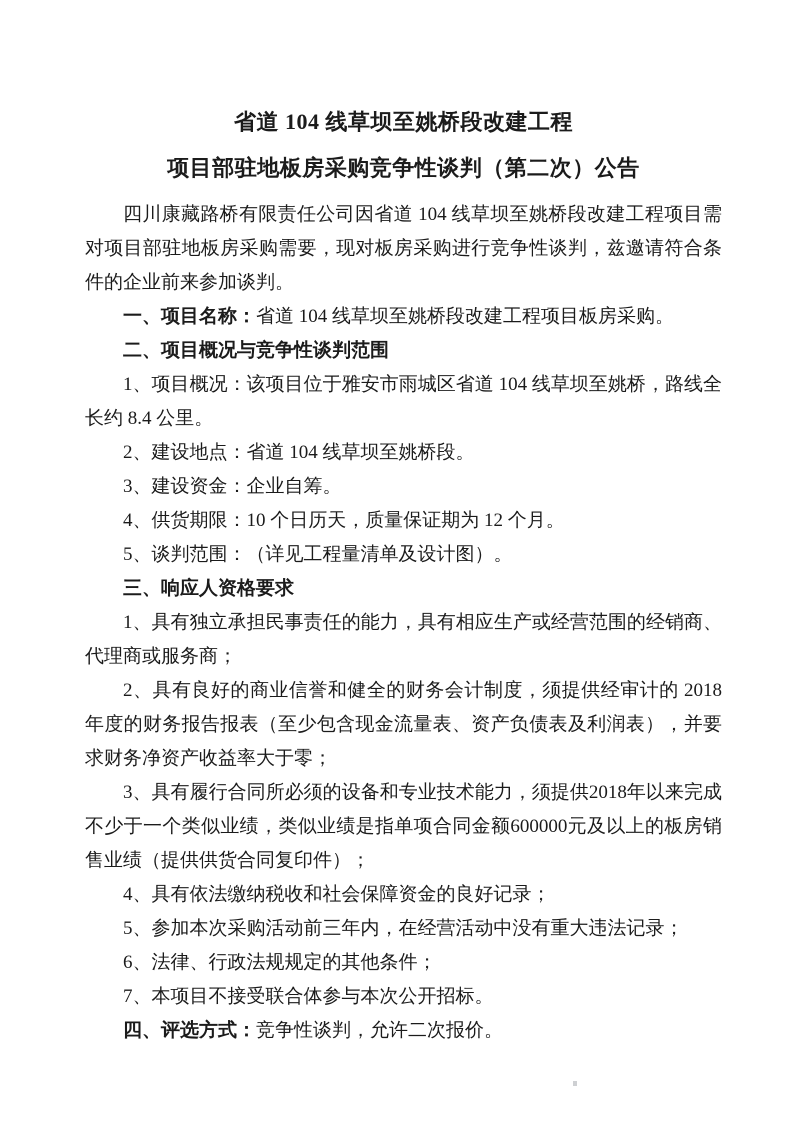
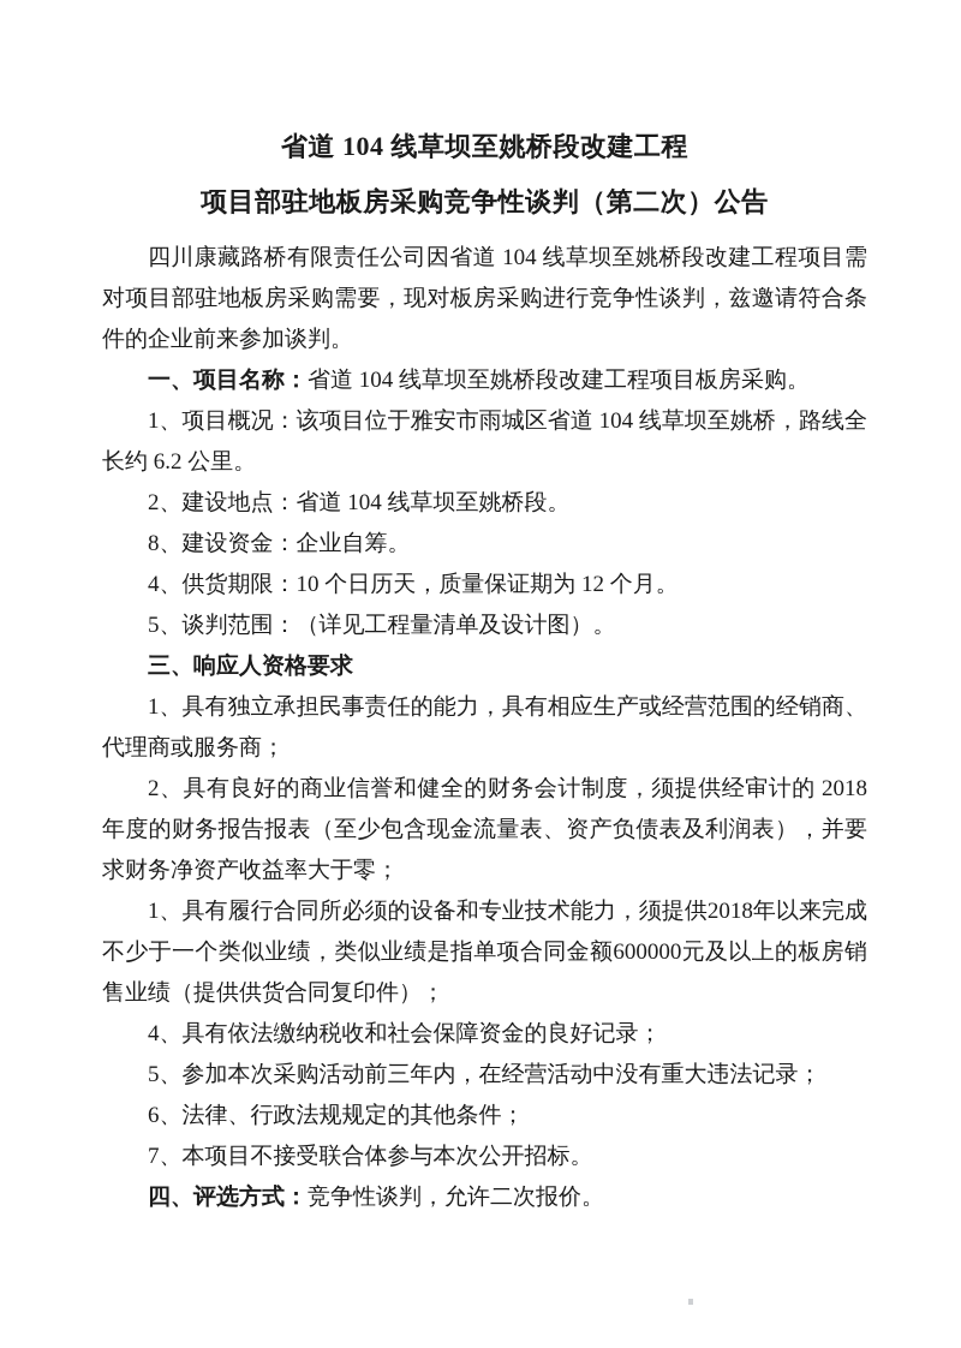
  省道 104 线草坝至姚桥段改建工程
  项目部驻地板房采购竞争性谈判（第二次）公告
  四川康藏路桥有限责任公司因省道 104 线草坝至姚桥段改建工程项目需对项目部驻地板房采购需要，现对板房采购进行竞争性谈判，兹邀请符合条件的企业前来参加谈判。
  一、项目名称：省道 104 线草坝至姚桥段改建工程项目板房采购。
- 二、项目概况与竞争性谈判范围
- 1、项目概况：该项目位于雅安市雨城区省道 104 线草坝至姚桥，路线全长约 8.4 公里。
+ 1、项目概况：该项目位于雅安市雨城区省道 104 线草坝至姚桥，路线全长约 6.2 公里。
  2、建设地点：省道 104 线草坝至姚桥段。
- 3、建设资金：企业自筹。
+ 8、建设资金：企业自筹。
  4、供货期限：10 个日历天，质量保证期为 12 个月。
  5、谈判范围：（详见工程量清单及设计图）。
  三、响应人资格要求
  1、具有独立承担民事责任的能力，具有相应生产或经营范围的经销商、代理商或服务商；
  2、具有良好的商业信誉和健全的财务会计制度，须提供经审计的 2018 年度的财务报告报表（至少包含现金流量表、资产负债表及利润表），并要求财务净资产收益率大于零；
- 3、具有履行合同所必须的设备和专业技术能力，须提供2018年以来完成不少于一个类似业绩，类似业绩是指单项合同金额600000元及以上的板房销售业绩（提供供货合同复印件）；
+ 1、具有履行合同所必须的设备和专业技术能力，须提供2018年以来完成不少于一个类似业绩，类似业绩是指单项合同金额600000元及以上的板房销售业绩（提供供货合同复印件）；
  4、具有依法缴纳税收和社会保障资金的良好记录；
  5、参加本次采购活动前三年内，在经营活动中没有重大违法记录；
  6、法律、行政法规规定的其他条件；
  7、本项目不接受联合体参与本次公开招标。
  四、评选方式：竞争性谈判，允许二次报价。
